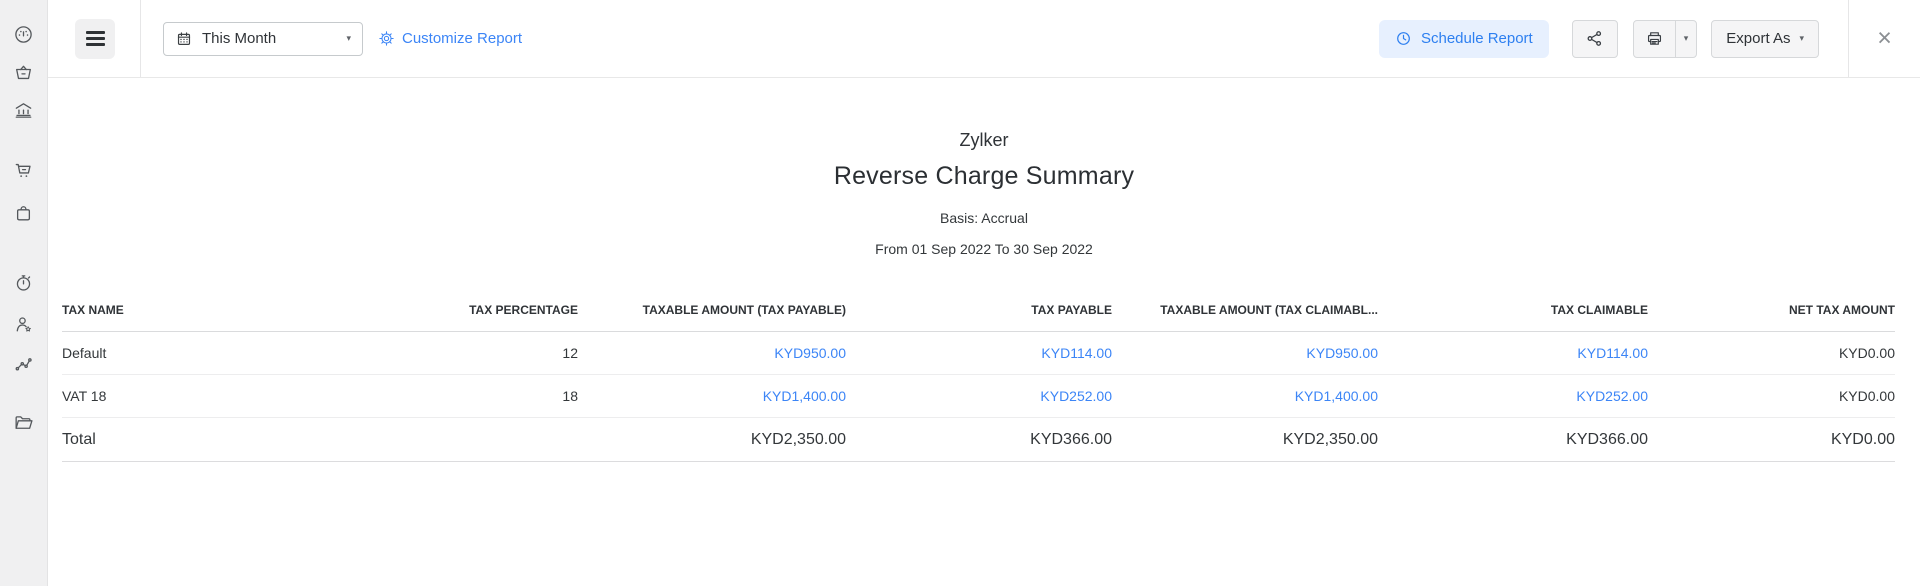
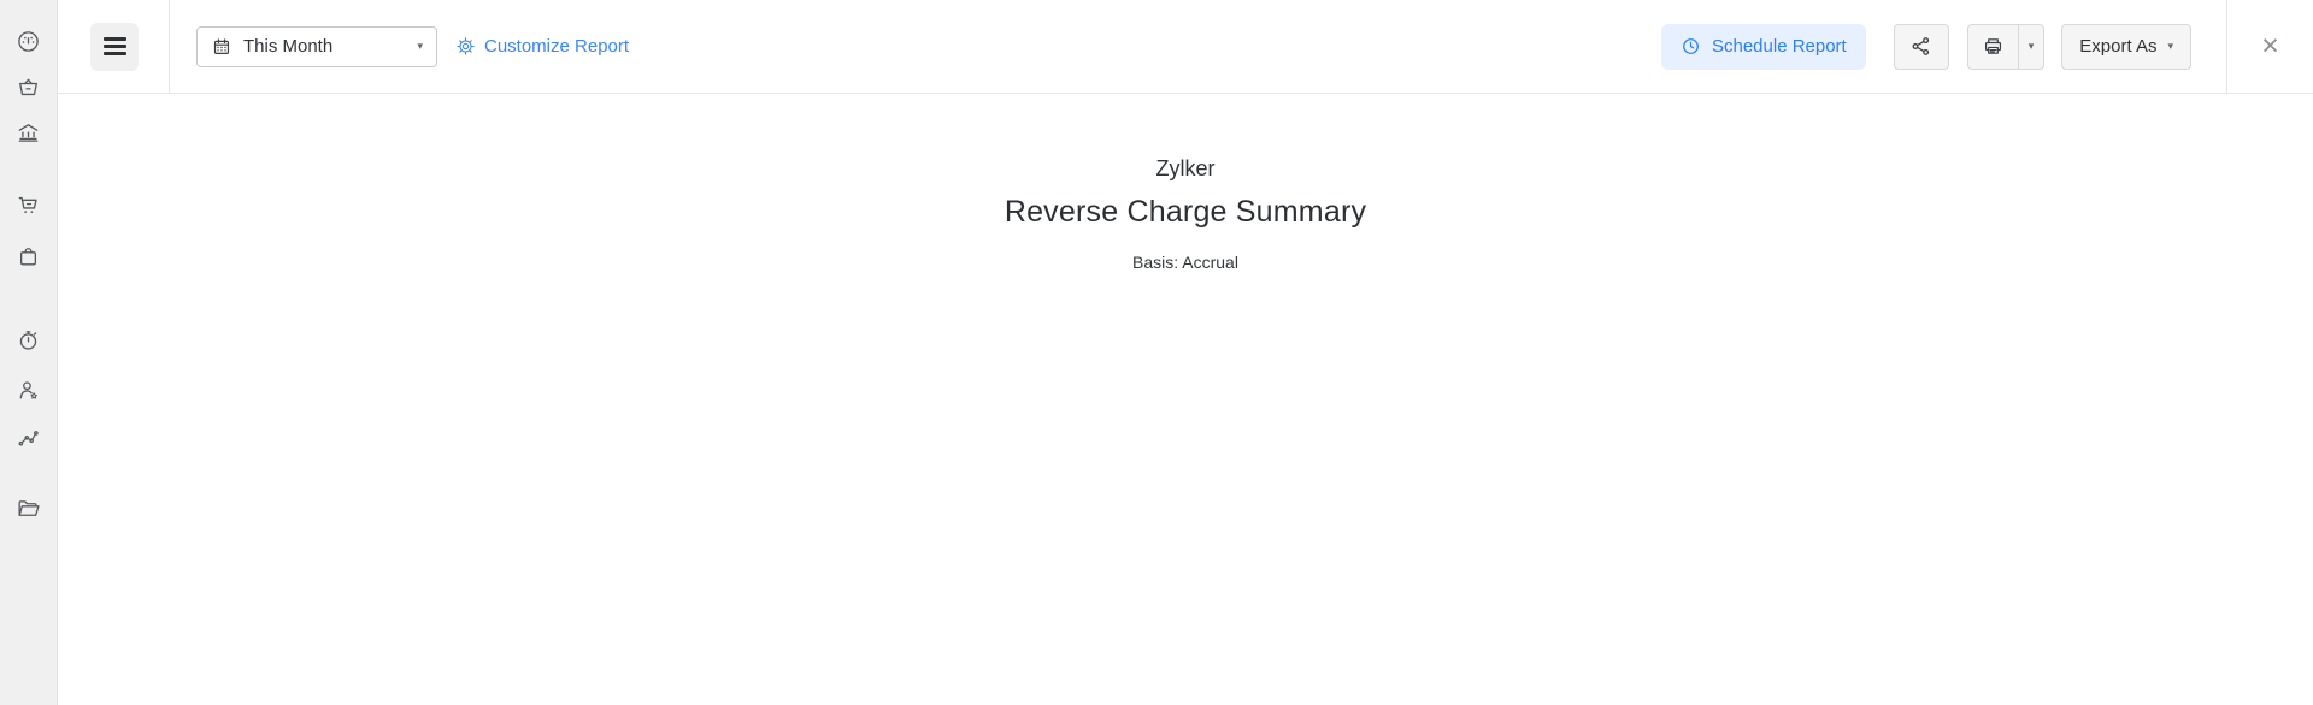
  This Month
  ▾
  Customize Report
  Schedule Report
  ▾
  Export As
  ▾
  ×
  Zylker
  Reverse Charge Summary
  Basis: Accrual
- From 01 Sep 2022 To 30 Sep 2022
- TAX NAME	TAX PERCENTAGE	TAXABLE AMOUNT (TAX PAYABLE)	TAX PAYABLE	TAXABLE AMOUNT (TAX CLAIMABL...	TAX CLAIMABLE	NET TAX AMOUNT
- Default	12	KYD950.00	KYD114.00	KYD950.00	KYD114.00	KYD0.00
- VAT 18	18	KYD1,400.00	KYD252.00	KYD1,400.00	KYD252.00	KYD0.00
- Total		KYD2,350.00	KYD366.00	KYD2,350.00	KYD366.00	KYD0.00
